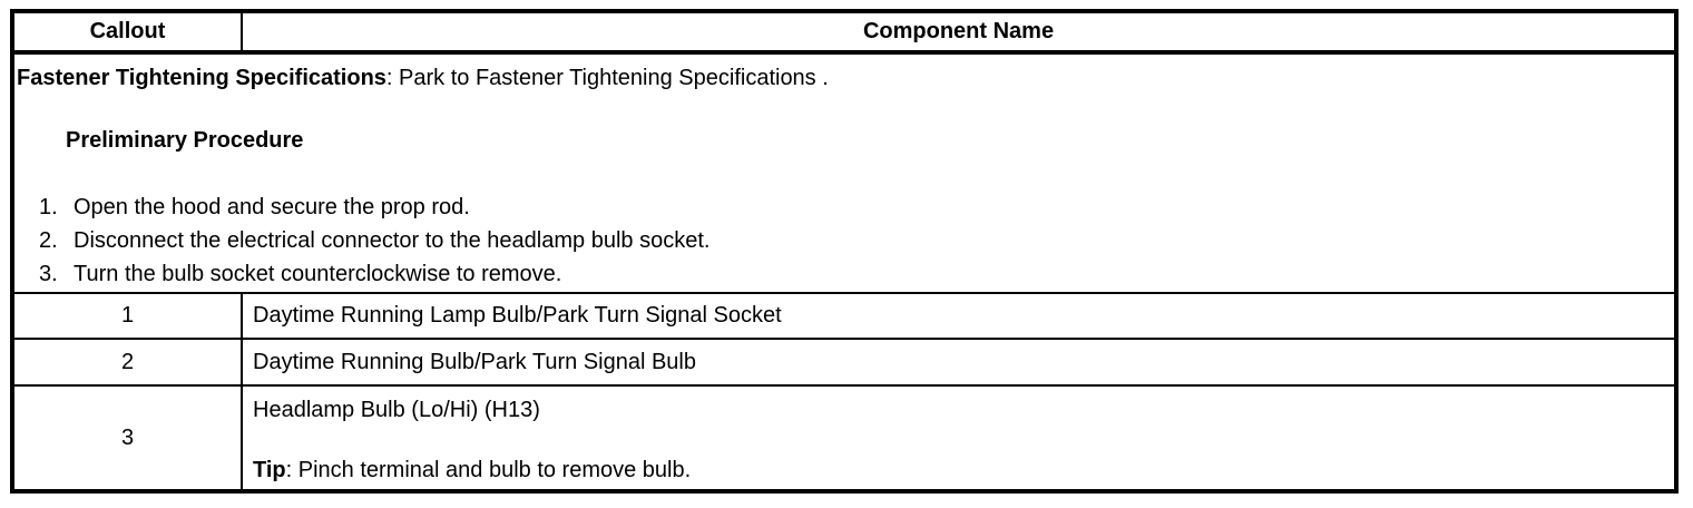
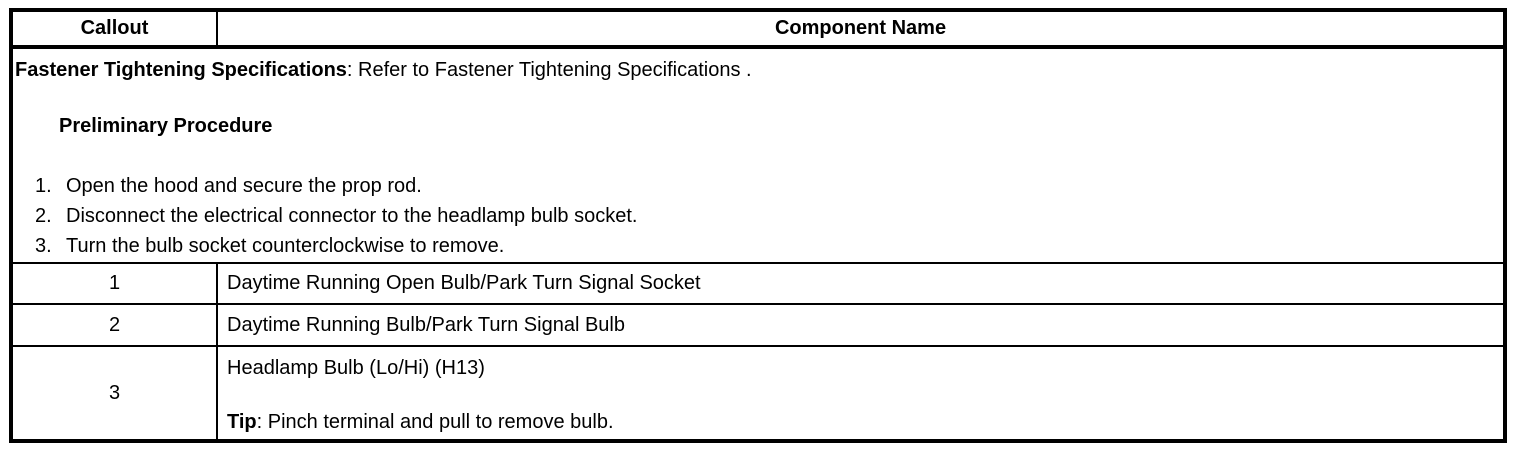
  Callout	Component Name
- Fastener Tightening Specifications: Park to Fastener Tightening Specifications . Preliminary Procedure 1. Open the hood and secure the prop rod. 2. Disconnect the electrical connector to the headlamp bulb socket. 3. Turn the bulb socket counterclockwise to remove.
+ Fastener Tightening Specifications: Refer to Fastener Tightening Specifications . Preliminary Procedure 1. Open the hood and secure the prop rod. 2. Disconnect the electrical connector to the headlamp bulb socket. 3. Turn the bulb socket counterclockwise to remove.
- 1	Daytime Running Lamp Bulb/Park Turn Signal Socket
+ 1	Daytime Running Open Bulb/Park Turn Signal Socket
  2	Daytime Running Bulb/Park Turn Signal Bulb
- 3	Headlamp Bulb (Lo/Hi) (H13) Tip: Pinch terminal and bulb to remove bulb.
+ 3	Headlamp Bulb (Lo/Hi) (H13) Tip: Pinch terminal and pull to remove bulb.
